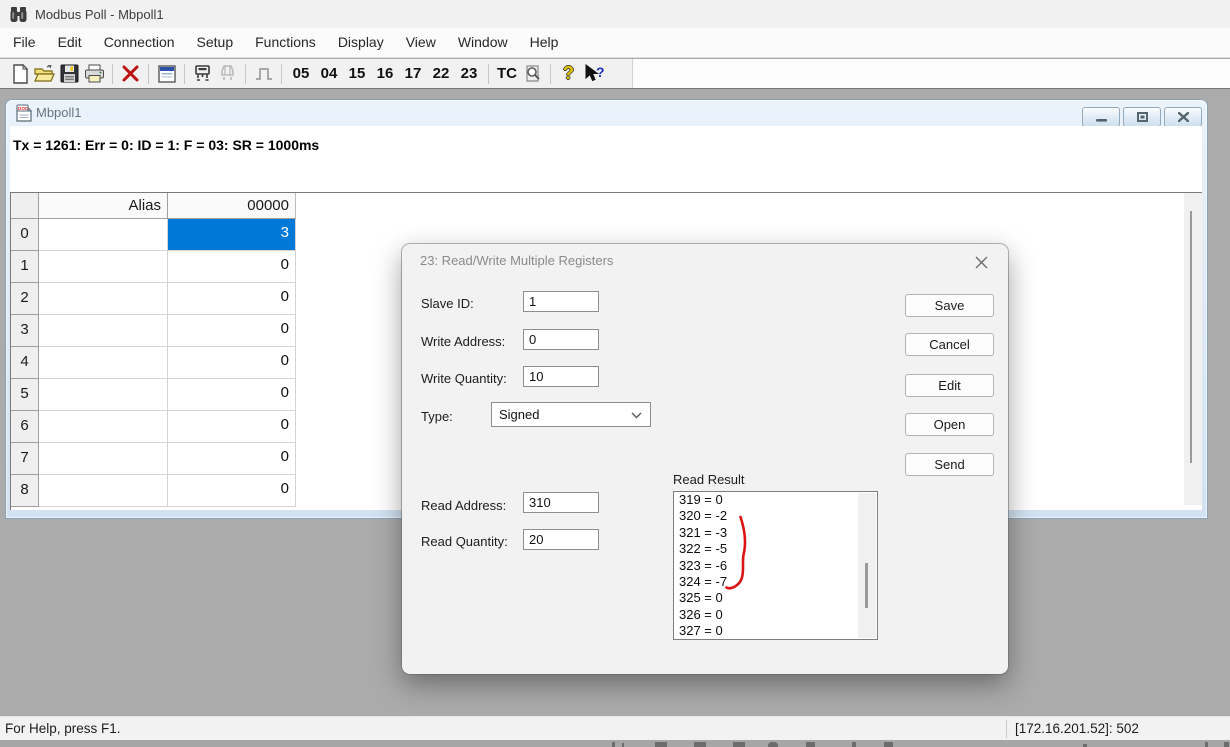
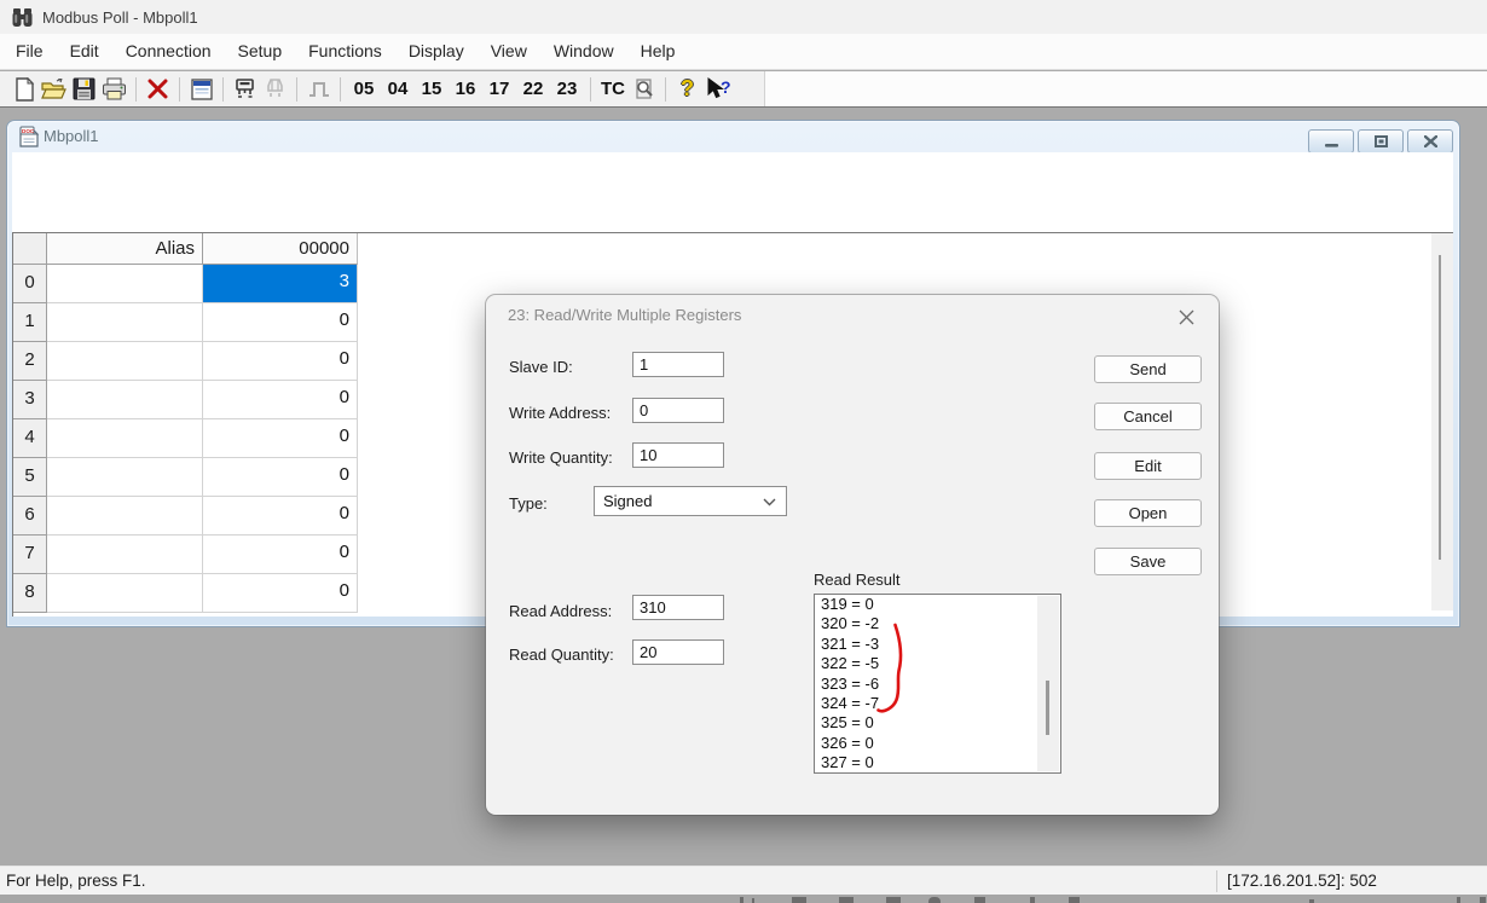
  Modbus Poll - Mbpoll1
  File
  Edit
  Connection
  Setup
  Functions
  Display
  View
  Window
  Help
  05
  04
  15
  16
  17
  22
  23
  TC
  ?
  ?
  Mbpoll1
- Tx = 1261: Err = 0: ID = 1: F = 03: SR = 1000ms
  Alias
  00000
  0
  3
  1
  0
  2
  0
  3
  0
  4
  0
  5
  0
  6
  0
  7
  0
  8
  0
  23: Read/Write Multiple Registers
  Slave ID:
  1
  Write Address:
  0
  Write Quantity:
  10
  Type:
  Signed
  Read Address:
  310
  Read Quantity:
  20
  Read Result
  319 = 0
  320 = -2
  321 = -3
  322 = -5
  323 = -6
  324 = -7
  325 = 0
  326 = 0
  327 = 0
- Save
+ Send
  Cancel
  Edit
  Open
- Send
+ Save
  For Help, press F1.
  [172.16.201.52]: 502
